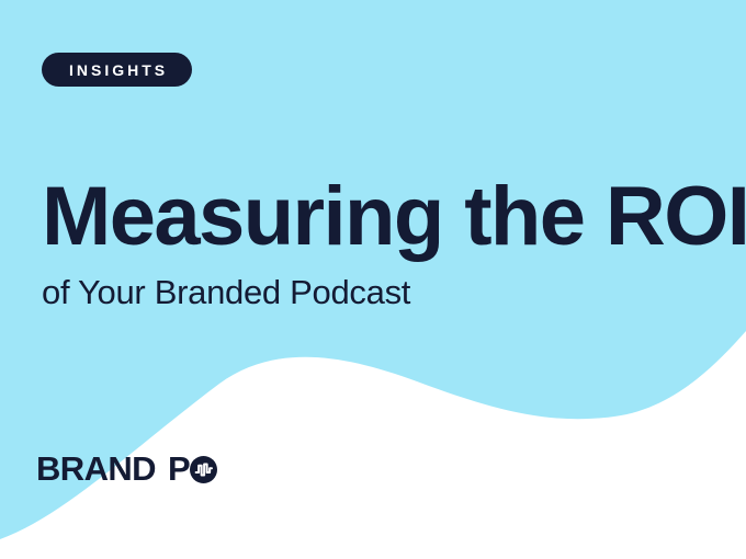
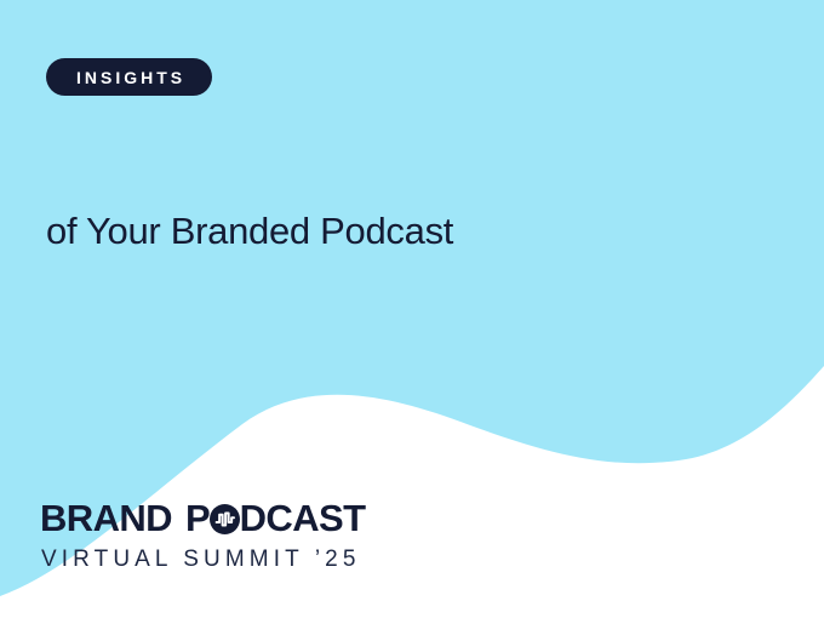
  INSIGHTS
- Measuring the ROI
  of Your Branded Podcast
  BRAND
  P
+ DCAST
+ VIRTUAL SUMMIT ’25
